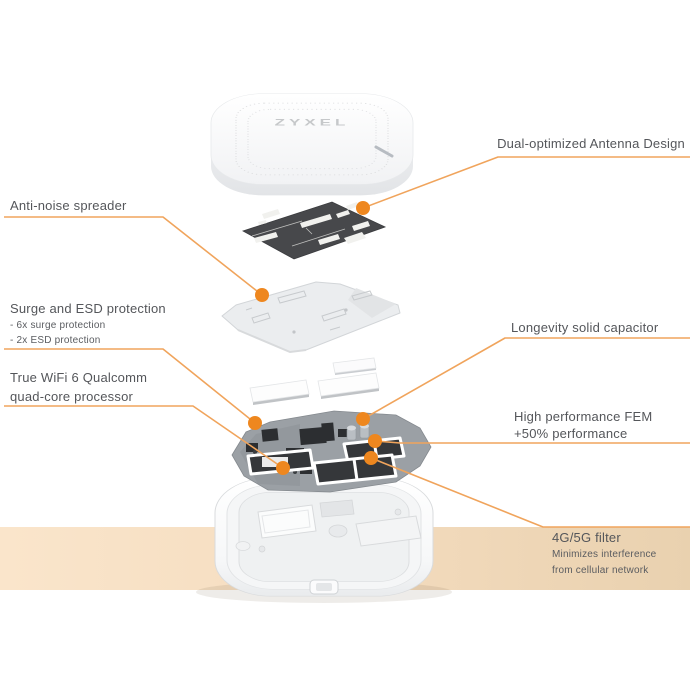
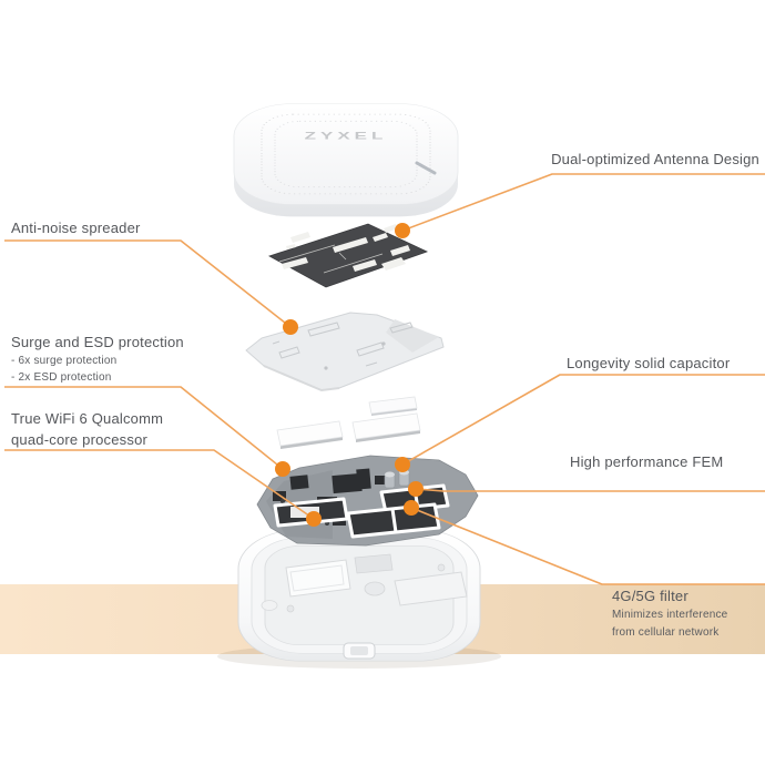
  ZYXEL
  Dual-optimized Antenna Design
  Anti-noise spreader
  Surge and ESD protection
  - 6x surge protection
  - 2x ESD protection
  True WiFi 6 Qualcomm
  quad-core processor
  Longevity solid capacitor
  High performance FEM
- +50% performance
  4G/5G filter
  Minimizes interference
  from cellular network
